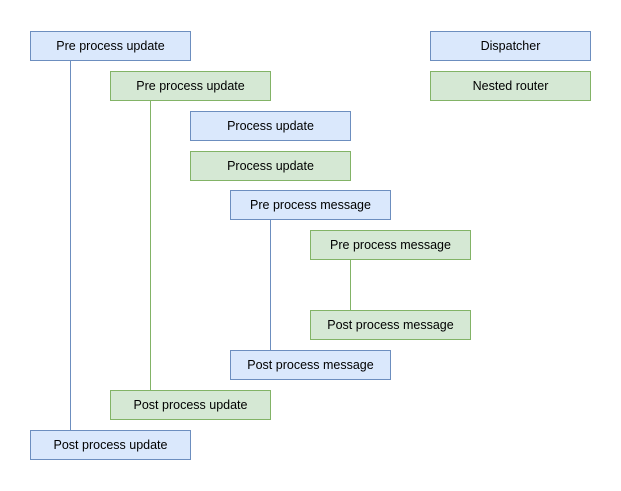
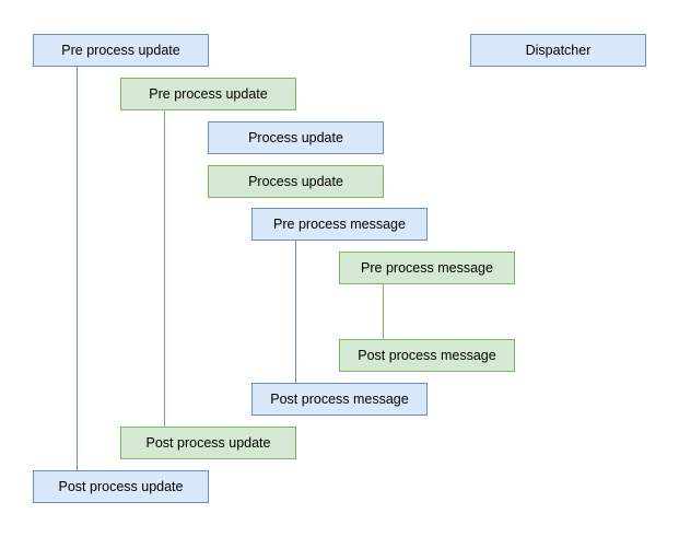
  Pre process update
  Dispatcher
  Pre process update
- Nested router
  Process update
  Process update
  Pre process message
  Pre process message
  Post process message
  Post process message
  Post process update
  Post process update
